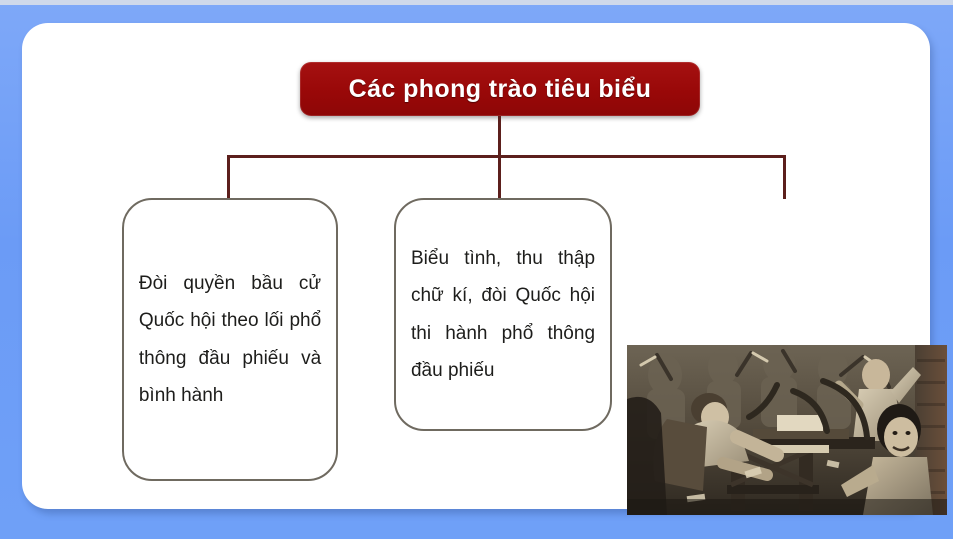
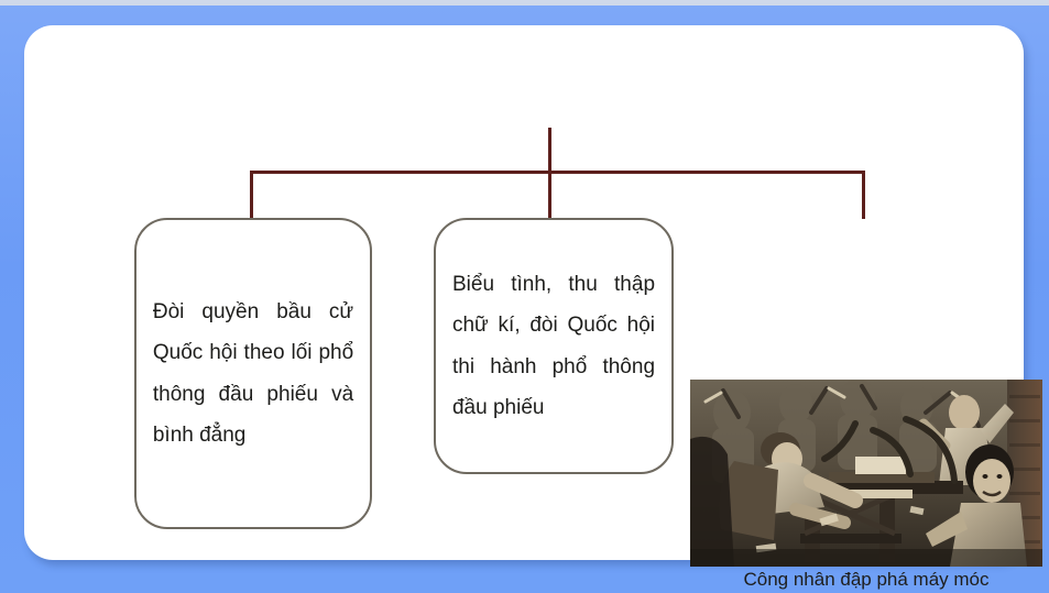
- Các phong trào tiêu biểu
- Đòi quyền bầu cử Quốc hội theo lối phổ thông đầu phiếu và bình hành
+ Đòi quyền bầu cử Quốc hội theo lối phổ thông đầu phiếu và bình đẳng
  Biểu tình, thu thập chữ kí, đòi Quốc hội thi hành phổ thông đầu phiếu
+ Công nhân đập phá máy móc
